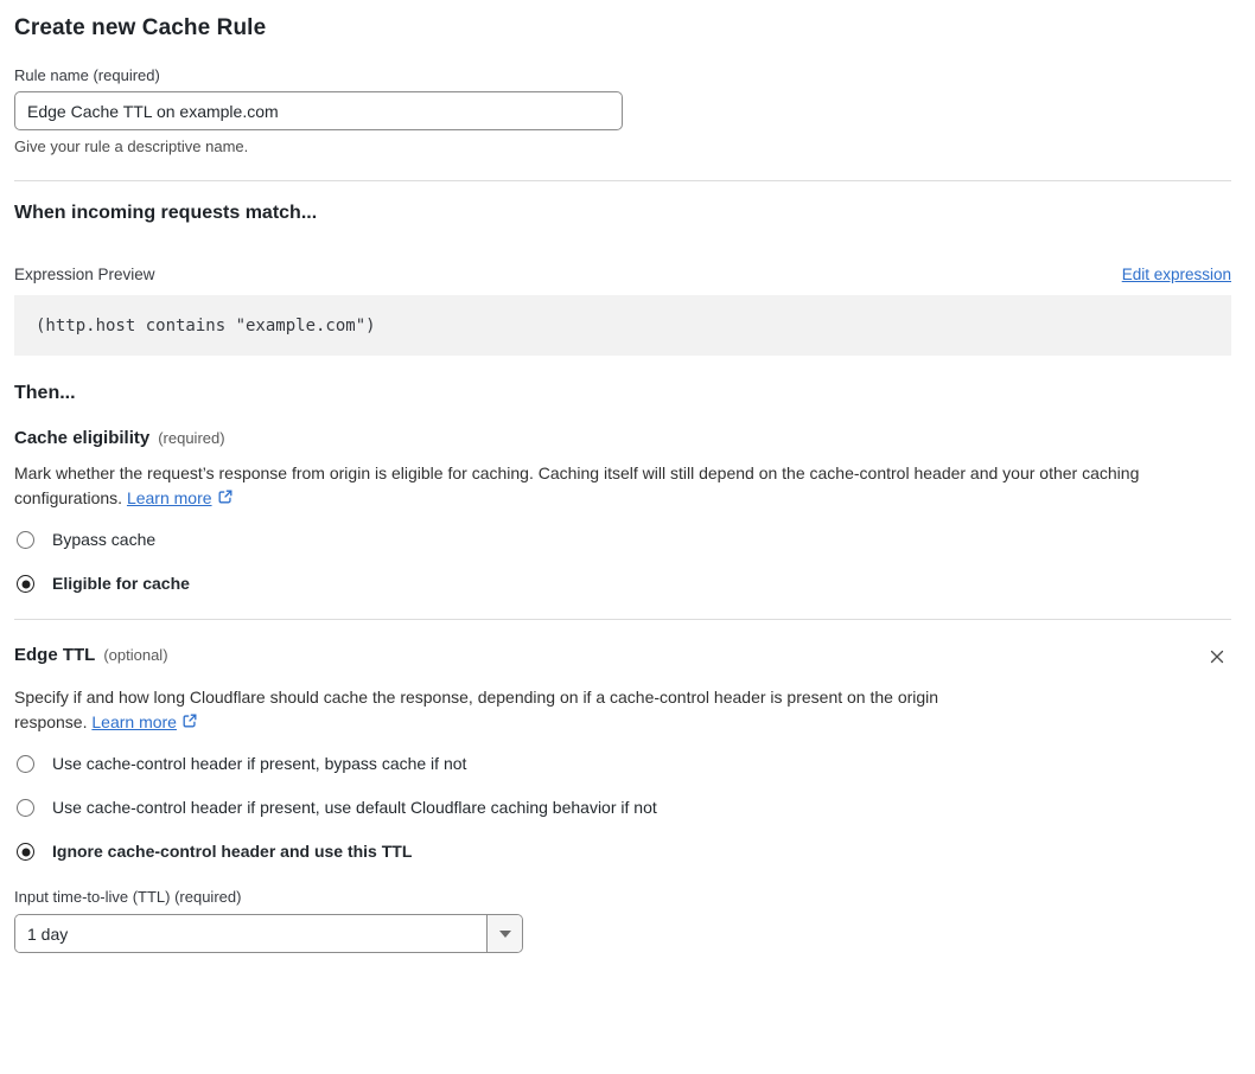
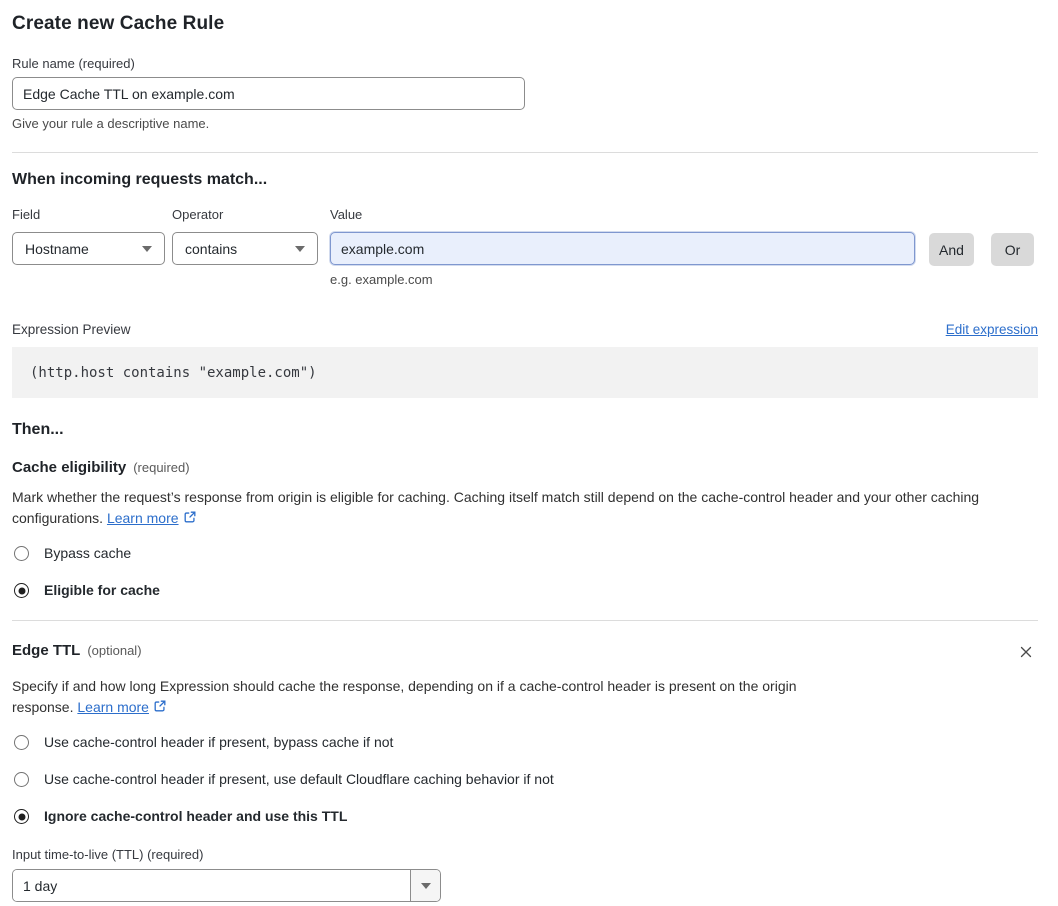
  Create new Cache Rule
  Rule name (required)
  Edge Cache TTL on example.com
  Give your rule a descriptive name.
  When incoming requests match...
+ Field
+ Hostname
+ Operator
+ contains
+ Value
+ example.com
+ e.g. example.com
+ And
+ Or
  Expression Preview
  Edit expression
  (http.host contains "example.com")
  Then...
  Cache eligibility
  (required)
- Mark whether the request’s response from origin is eligible for caching. Caching itself will still depend on the cache-control header and your other caching configurations. Learn more
+ Mark whether the request’s response from origin is eligible for caching. Caching itself match still depend on the cache-control header and your other caching configurations. Learn more
  Bypass cache
  Eligible for cache
  Edge TTL
  (optional)
- Specify if and how long Cloudflare should cache the response, depending on if a cache-control header is present on the origin response. Learn more
+ Specify if and how long Expression should cache the response, depending on if a cache-control header is present on the origin response. Learn more
  Use cache-control header if present, bypass cache if not
  Use cache-control header if present, use default Cloudflare caching behavior if not
  Ignore cache-control header and use this TTL
  Input time-to-live (TTL) (required)
  1 day
